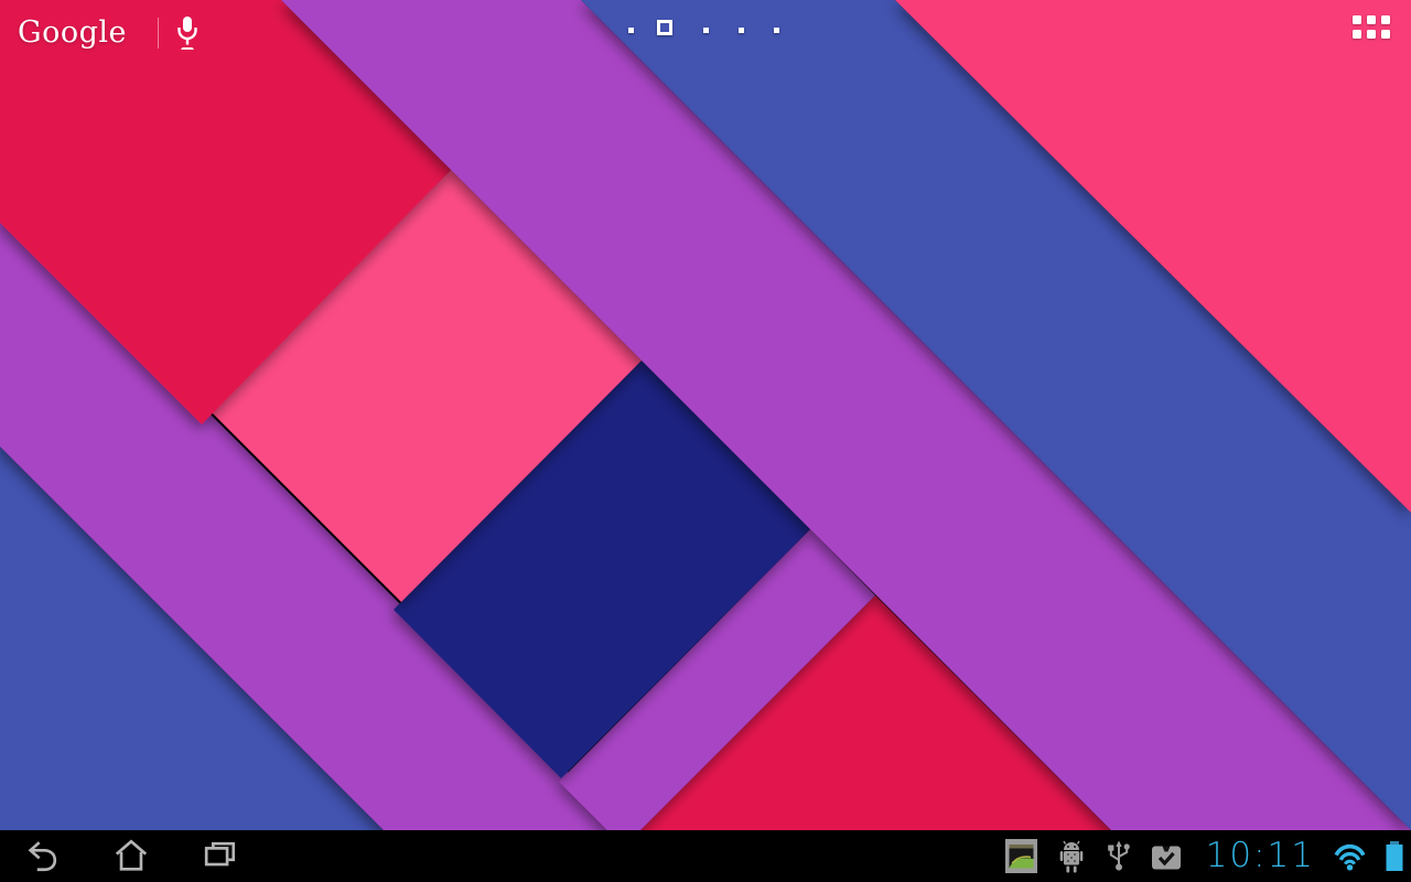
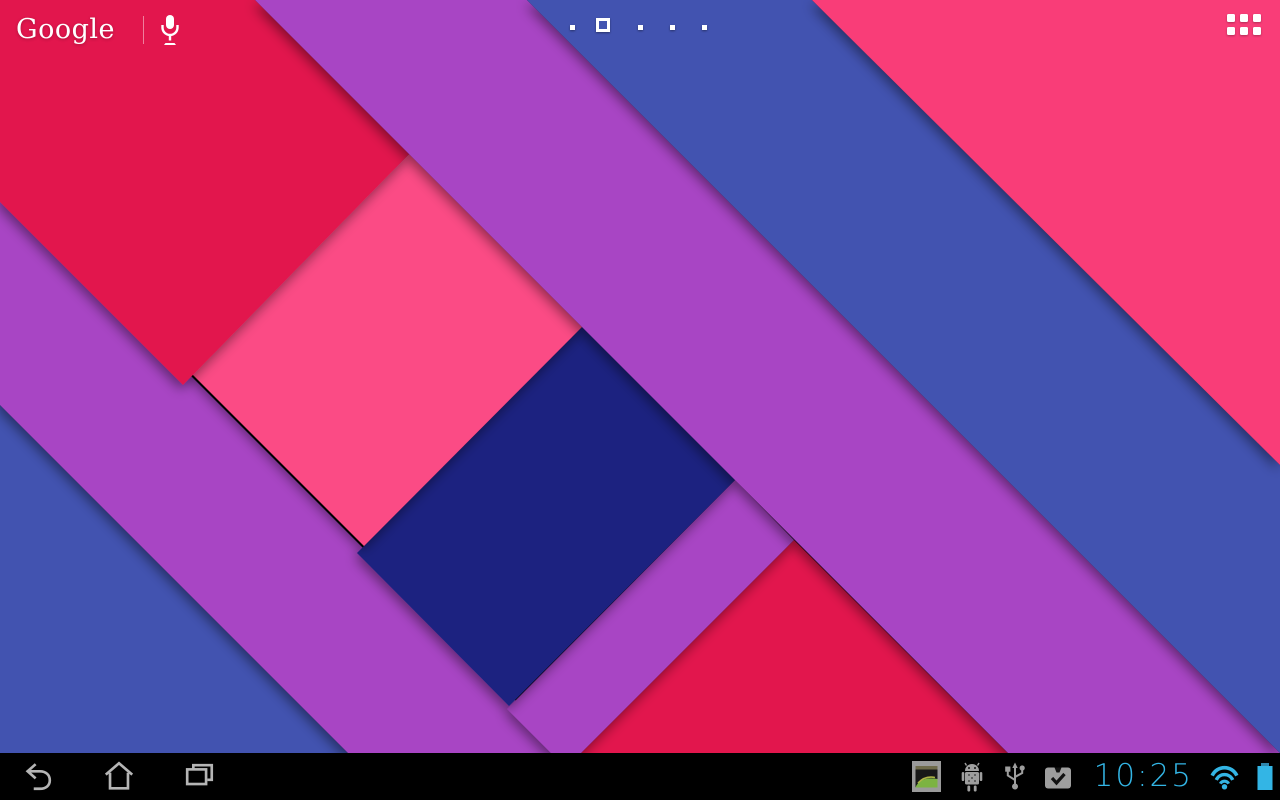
  Google
- 10:11
+ 10:25
